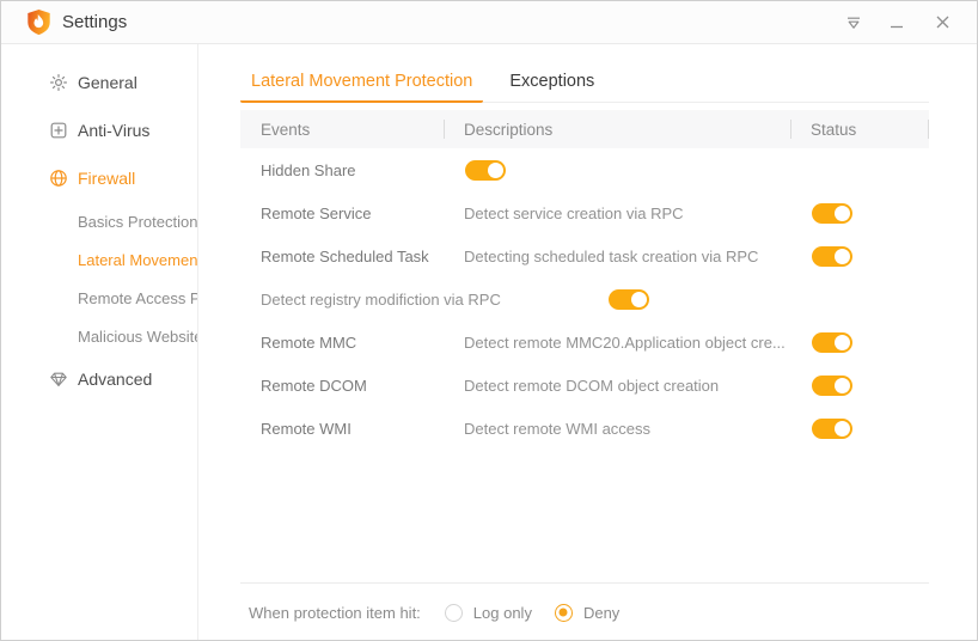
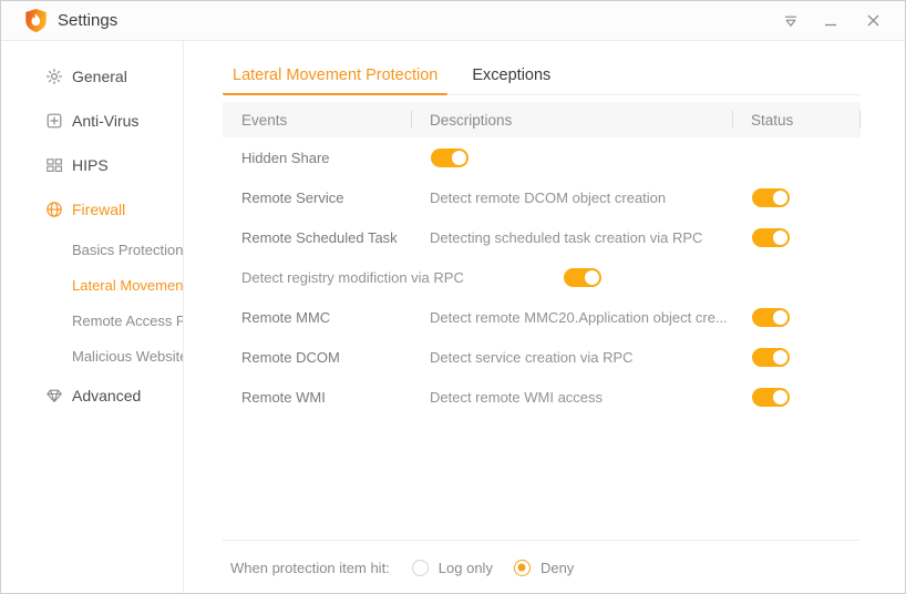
  Settings
  General
  Anti-Virus
+ HIPS
  Firewall
  Basics Protection
  Lateral Movemen
  Remote Access P
  Malicious Websit
  Advanced
  Lateral Movement Protection
  Exceptions
  Events
  Descriptions
  Status
  Hidden Share
  Remote Service
- Detect service creation via RPC
+ Detect remote DCOM object creation
  Remote Scheduled Task
  Detecting scheduled task creation via RPC
  Detect registry modifiction via RPC
  Remote MMC
  Detect remote MMC20.Application object cre...
  Remote DCOM
- Detect remote DCOM object creation
+ Detect service creation via RPC
  Remote WMI
  Detect remote WMI access
  When protection item hit:
  Log only
  Deny
